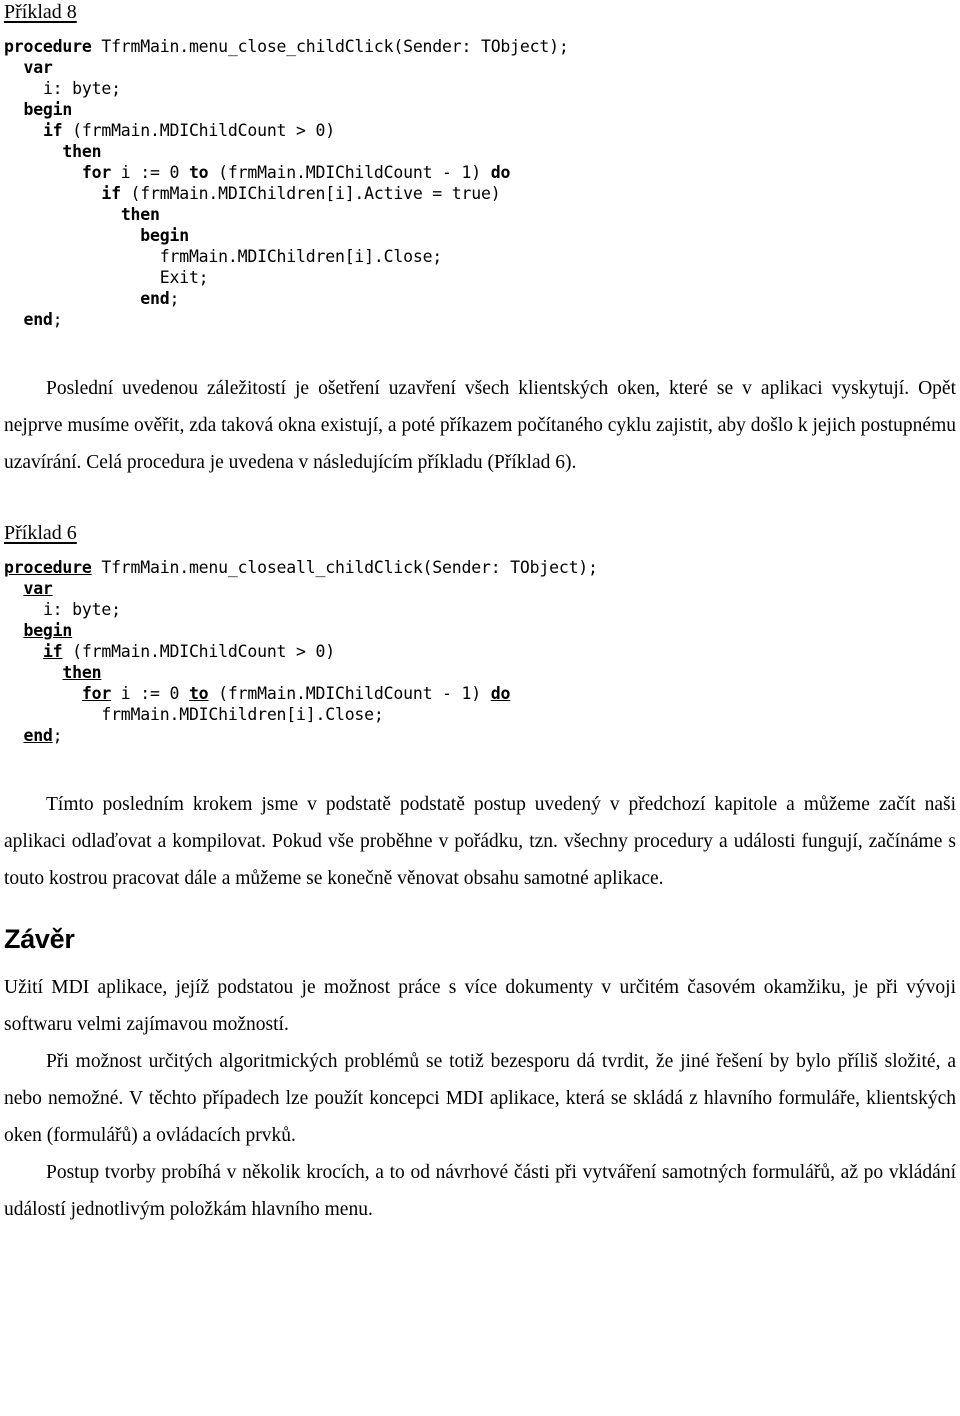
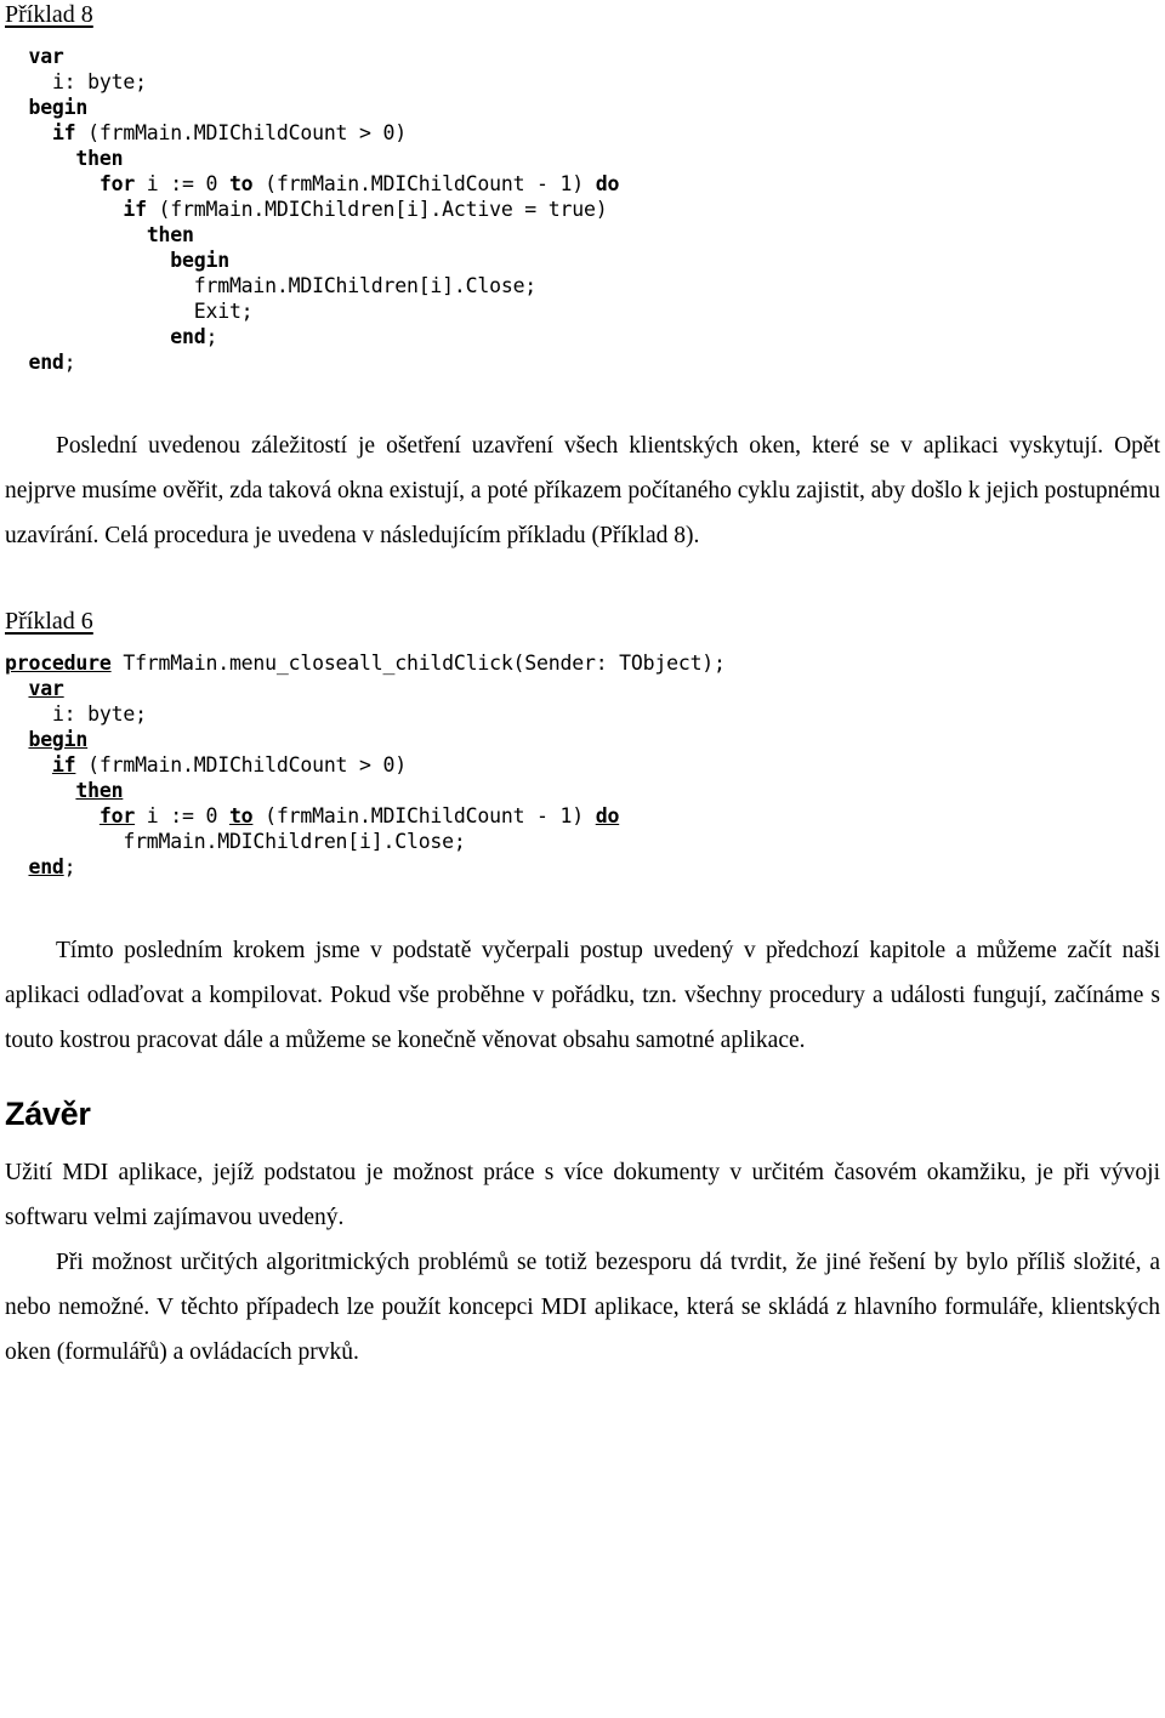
  Příklad 8
- procedure TfrmMain.menu_close_childClick(Sender: TObject);
  var
  i: byte;
  begin
  if (frmMain.MDIChildCount > 0)
  then
  for i := 0 to (frmMain.MDIChildCount - 1) do
  if (frmMain.MDIChildren[i].Active = true)
  then
  begin
  frmMain.MDIChildren[i].Close;
  Exit;
  end;
  end;
- Poslední uvedenou záležitostí je ošetření uzavření všech klientských oken, které se v aplikaci vyskytují. Opět nejprve musíme ověřit, zda taková okna existují, a poté příkazem počítaného cyklu zajistit, aby došlo k jejich postupnému uzavírání. Celá procedura je uvedena v následujícím příkladu (Příklad 6).
+ Poslední uvedenou záležitostí je ošetření uzavření všech klientských oken, které se v aplikaci vyskytují. Opět nejprve musíme ověřit, zda taková okna existují, a poté příkazem počítaného cyklu zajistit, aby došlo k jejich postupnému uzavírání. Celá procedura je uvedena v následujícím příkladu (Příklad 8).
  Příklad 6
  procedure TfrmMain.menu_closeall_childClick(Sender: TObject);
  var
  i: byte;
  begin
  if (frmMain.MDIChildCount > 0)
  then
  for i := 0 to (frmMain.MDIChildCount - 1) do
  frmMain.MDIChildren[i].Close;
  end;
- Tímto posledním krokem jsme v podstatě podstatě postup uvedený v předchozí kapitole a můžeme začít naši aplikaci odlaďovat a kompilovat. Pokud vše proběhne v pořádku, tzn. všechny procedury a události fungují, začínáme s touto kostrou pracovat dále a můžeme se konečně věnovat obsahu samotné aplikace.
+ Tímto posledním krokem jsme v podstatě vyčerpali postup uvedený v předchozí kapitole a můžeme začít naši aplikaci odlaďovat a kompilovat. Pokud vše proběhne v pořádku, tzn. všechny procedury a události fungují, začínáme s touto kostrou pracovat dále a můžeme se konečně věnovat obsahu samotné aplikace.
  Závěr
- Užití MDI aplikace, jejíž podstatou je možnost práce s více dokumenty v určitém časovém okamžiku, je při vývoji softwaru velmi zajímavou možností.
+ Užití MDI aplikace, jejíž podstatou je možnost práce s více dokumenty v určitém časovém okamžiku, je při vývoji softwaru velmi zajímavou uvedený.
  Při možnost určitých algoritmických problémů se totiž bezesporu dá tvrdit, že jiné řešení by bylo příliš složité, a nebo nemožné. V těchto případech lze použít koncepci MDI aplikace, která se skládá z hlavního formuláře, klientských oken (formulářů) a ovládacích prvků.
- Postup tvorby probíhá v několik krocích, a to od návrhové části při vytváření samotných formulářů, až po vkládání událostí jednotlivým položkám hlavního menu.
